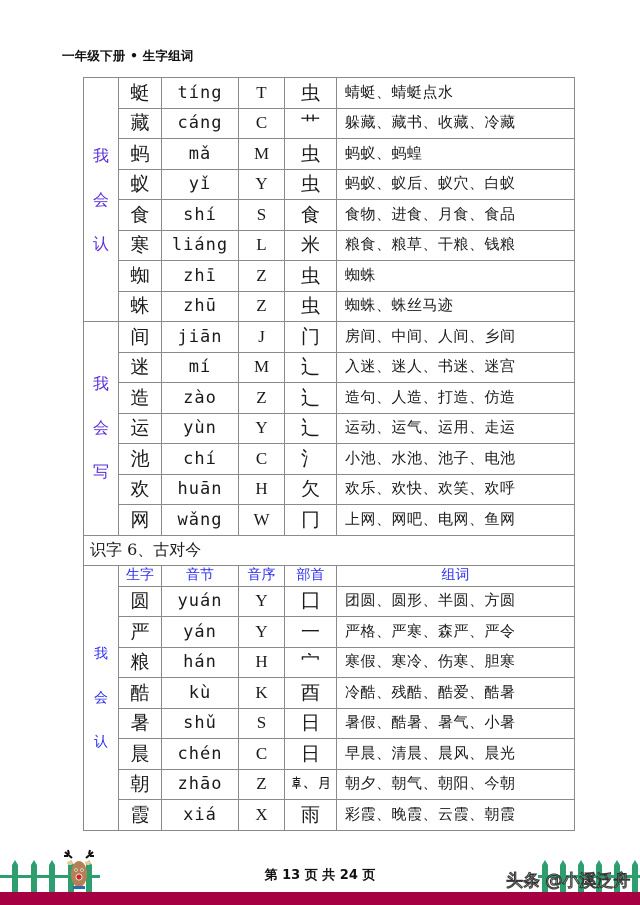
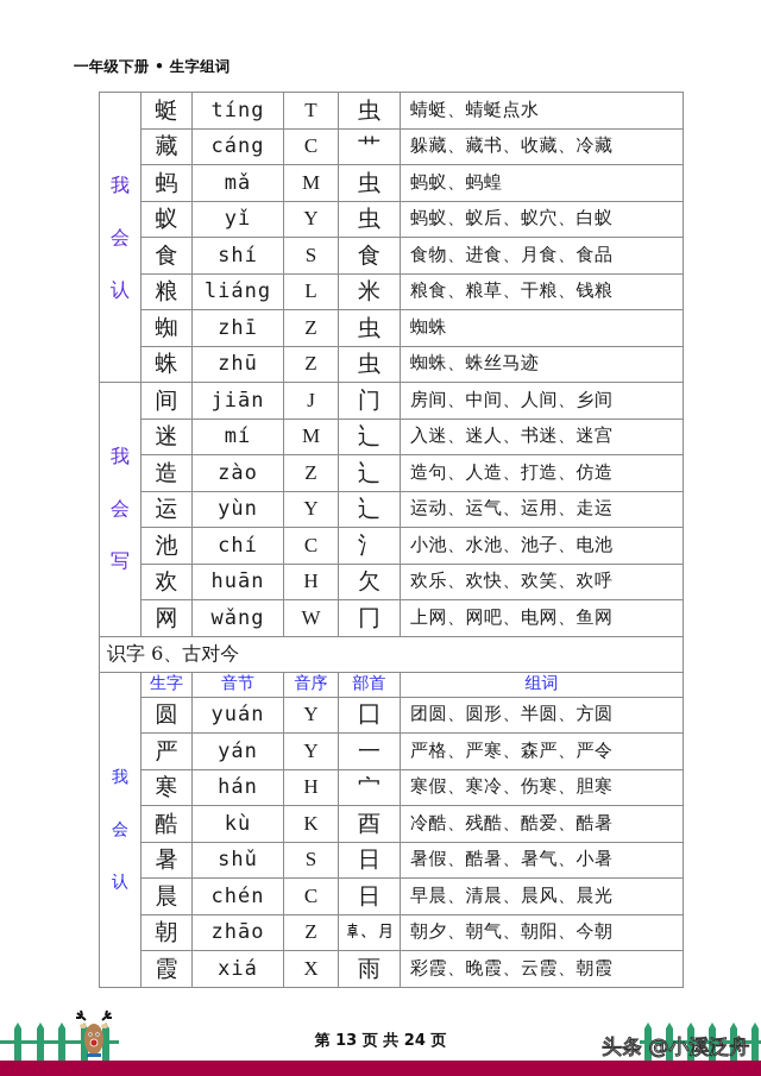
  一年级下册 • 生字组词
  我会认	蜓	tíng	T	虫	蜻蜓、蜻蜓点水
  藏	cáng	C	艹	躲藏、藏书、收藏、冷藏
  蚂	mǎ	M	虫	蚂蚁、蚂蝗
  蚁	yǐ	Y	虫	蚂蚁、蚁后、蚁穴、白蚁
  食	shí	S	食	食物、进食、月食、食品
- 寒	liáng	L	米	粮食、粮草、干粮、钱粮
+ 粮	liáng	L	米	粮食、粮草、干粮、钱粮
  蜘	zhī	Z	虫	蜘蛛
  蛛	zhū	Z	虫	蜘蛛、蛛丝马迹
  我会写	间	jiān	J	门	房间、中间、人间、乡间
  迷	mí	M	辶	入迷、迷人、书迷、迷宫
  造	zào	Z	辶	造句、人造、打造、仿造
  运	yùn	Y	辶	运动、运气、运用、走运
  池	chí	C	氵	小池、水池、池子、电池
  欢	huān	H	欠	欢乐、欢快、欢笑、欢呼
  网	wǎng	W	冂	上网、网吧、电网、鱼网
  识字 6、古对今
  我会认	生字	音节	音序	部首	组词
  圆	yuán	Y	囗	团圆、圆形、半圆、方圆
  严	yán	Y	一	严格、严寒、森严、严令
- 粮	hán	H	宀	寒假、寒冷、伤寒、胆寒
+ 寒	hán	H	宀	寒假、寒冷、伤寒、胆寒
  酷	kù	K	酉	冷酷、残酷、酷爱、酷暑
  暑	shǔ	S	日	暑假、酷暑、暑气、小暑
  晨	chén	C	日	早晨、清晨、晨风、晨光
  朝	zhāo	Z	𠦝、月	朝夕、朝气、朝阳、今朝
  霞	xiá	X	雨	彩霞、晚霞、云霞、朝霞
  第 13 页 共 24 页
  头条 @小溪泛舟
